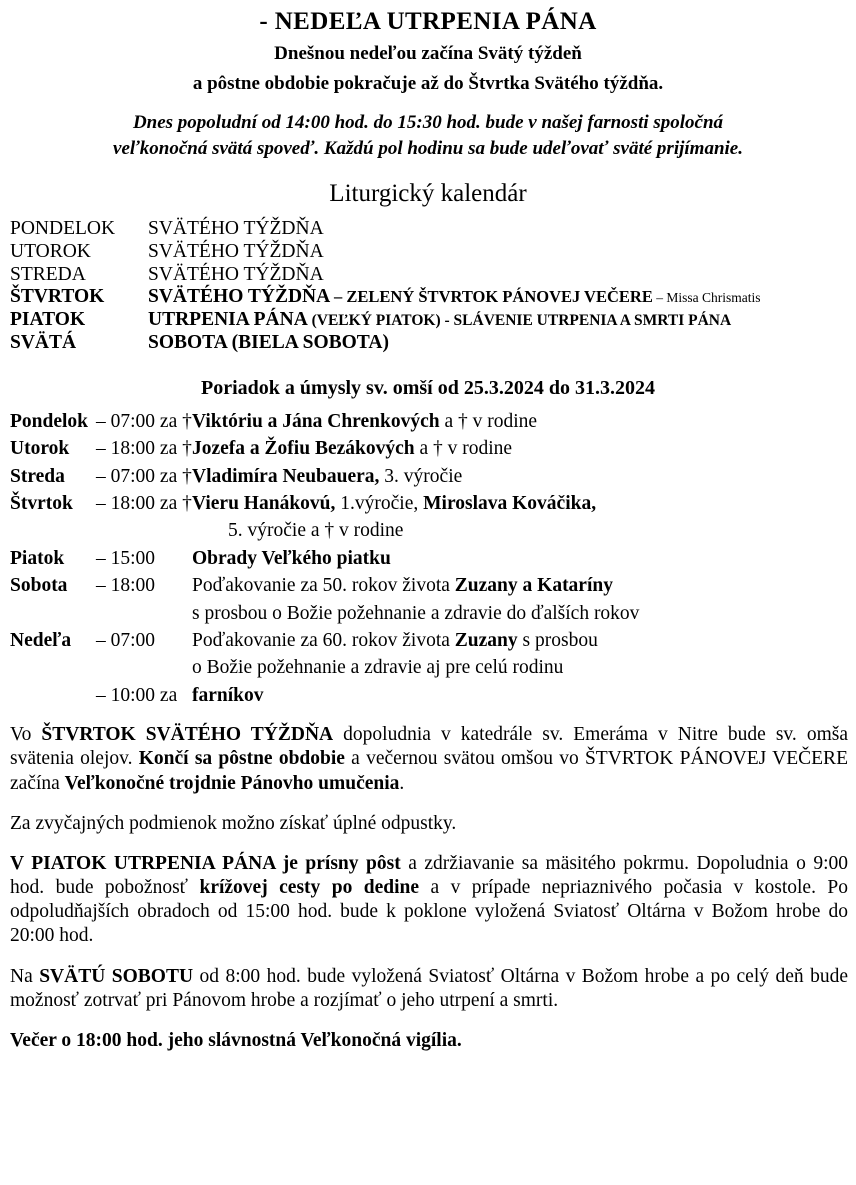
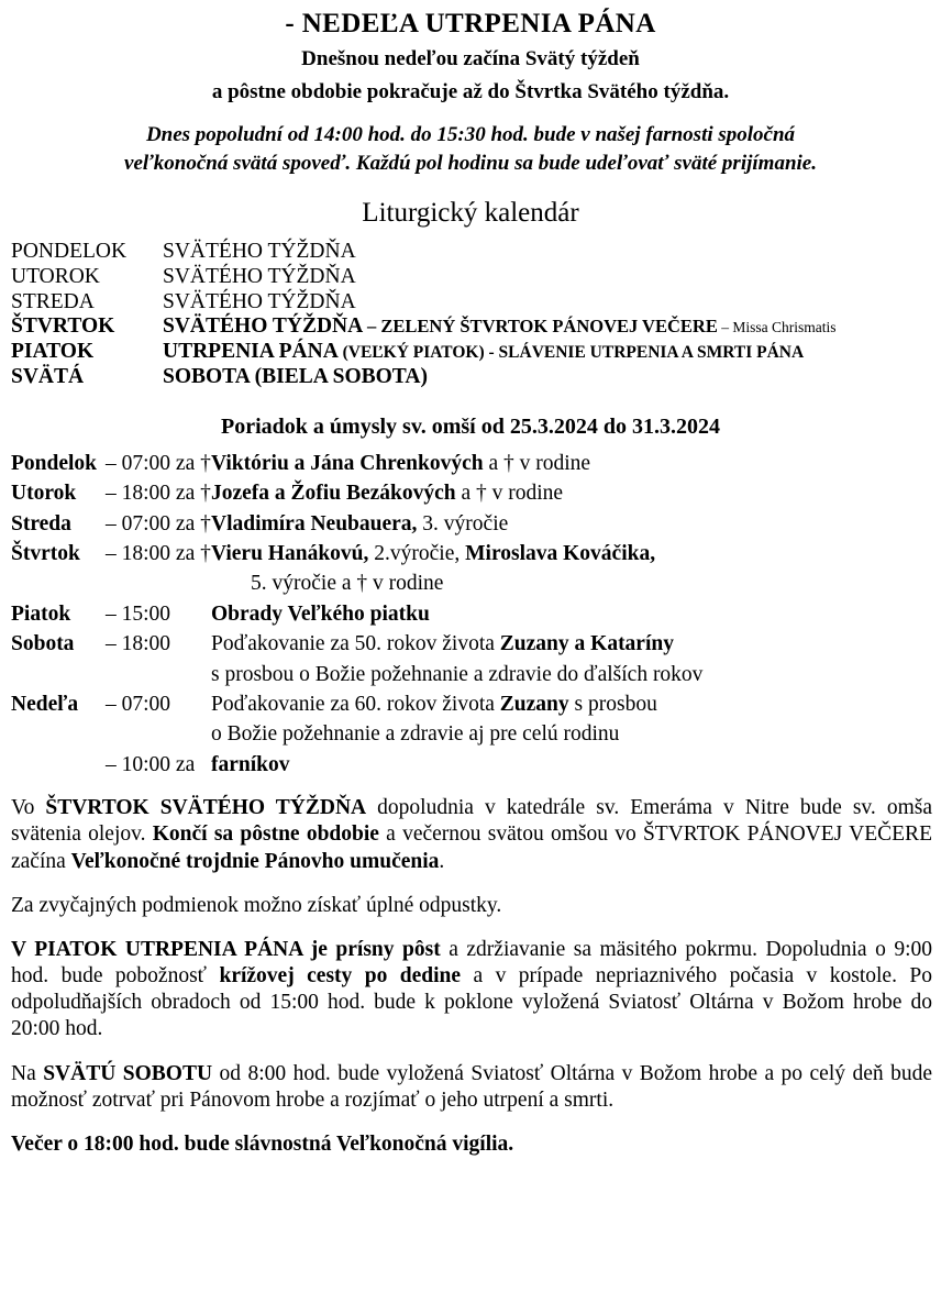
  - NEDEĽA UTRPENIA PÁNA
  Dnešnou nedeľou začína Svätý týždeň
  a pôstne obdobie pokračuje až do Štvrtka Svätého týždňa.
  Dnes popoludní od 14:00 hod. do 15:30 hod. bude v našej farnosti spoločná
  veľkonočná svätá spoveď. Každú pol hodinu sa bude udeľovať sväté prijímanie.
  Liturgický kalendár
  PONDELOK
  SVÄTÉHO TÝŽDŇA
  UTOROK
  SVÄTÉHO TÝŽDŇA
  STREDA
  SVÄTÉHO TÝŽDŇA
  ŠTVRTOK
  SVÄTÉHO TÝŽDŇA – ZELENÝ ŠTVRTOK PÁNOVEJ VEČERE – Missa Chrismatis
  PIATOK
  UTRPENIA PÁNA (VEĽKÝ PIATOK) - SLÁVENIE UTRPENIA A SMRTI PÁNA
  SVÄTÁ
  SOBOTA (BIELA SOBOTA)
  Poriadok a úmysly sv. omší od 25.3.2024 do 31.3.2024
  Pondelok
  – 07:00 za †
  Viktóriu a Jána Chrenkových a † v rodine
  Utorok
  – 18:00 za †
  Jozefa a Žofiu Bezákových a † v rodine
  Streda
  – 07:00 za †
  Vladimíra Neubauera, 3. výročie
  Štvrtok
  – 18:00 za †
- Vieru Hanákovú, 1.výročie, Miroslava Kováčika,
+ Vieru Hanákovú, 2.výročie, Miroslava Kováčika,
  5. výročie a † v rodine
  Piatok
  – 15:00
  Obrady Veľkého piatku
  Sobota
  – 18:00
  Poďakovanie za 50. rokov života Zuzany a Kataríny
  s prosbou o Božie požehnanie a zdravie do ďalších rokov
  Nedeľa
  – 07:00
  Poďakovanie za 60. rokov života Zuzany s prosbou
  o Božie požehnanie a zdravie aj pre celú rodinu
  – 10:00 za
  farníkov
  Vo ŠTVRTOK SVÄTÉHO TÝŽDŇA dopoludnia v katedrále sv. Emeráma v Nitre bude sv. omša svätenia olejov. Končí sa pôstne obdobie a večernou svätou omšou vo ŠTVRTOK PÁNOVEJ VEČERE začína Veľkonočné trojdnie Pánovho umučenia.
  Za zvyčajných podmienok možno získať úplné odpustky.
  V PIATOK UTRPENIA PÁNA je prísny pôst a zdržiavanie sa mäsitého pokrmu. Dopoludnia o 9:00 hod. bude pobožnosť krížovej cesty po dedine a v prípade nepriaznivého počasia v kostole. Po odpoludňajších obradoch od 15:00 hod. bude k poklone vyložená Sviatosť Oltárna v Božom hrobe do 20:00 hod.
  Na SVÄTÚ SOBOTU od 8:00 hod. bude vyložená Sviatosť Oltárna v Božom hrobe a po celý deň bude možnosť zotrvať pri Pánovom hrobe a rozjímať o jeho utrpení a smrti.
- Večer o 18:00 hod. jeho slávnostná Veľkonočná vigília.
+ Večer o 18:00 hod. bude slávnostná Veľkonočná vigília.
